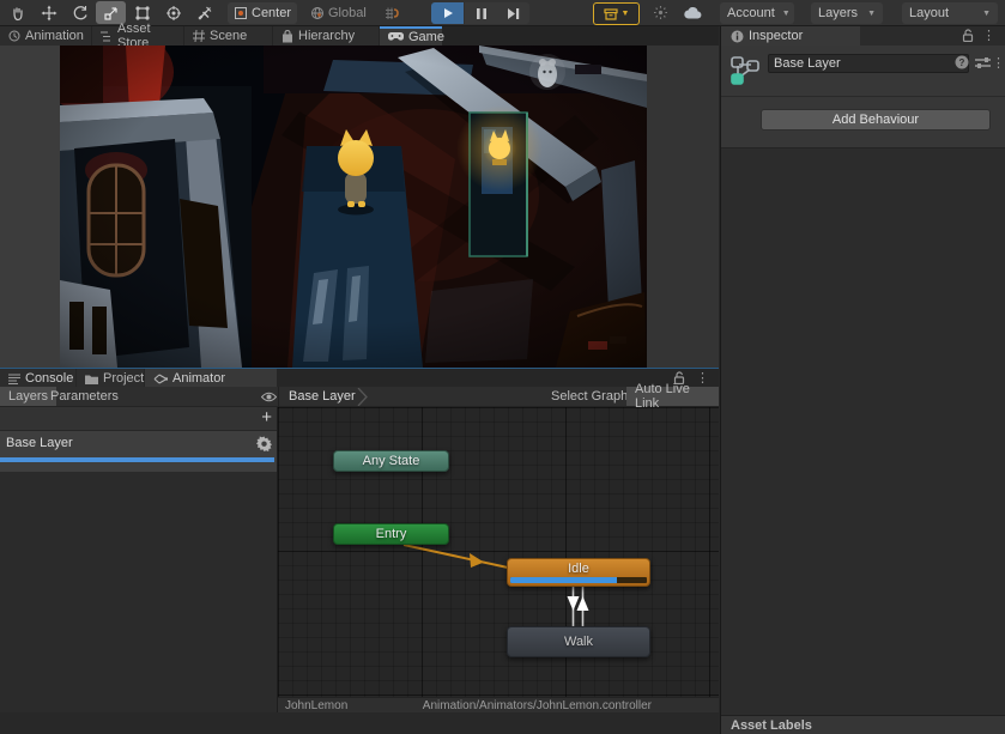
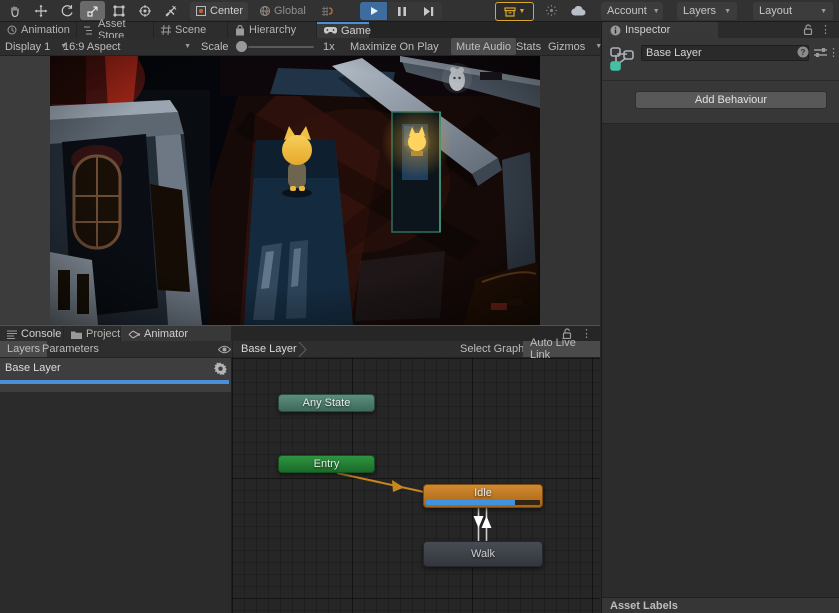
  Center
  Global
  Account
  Layers
  Layout
  Animation
  Asset Store
  Scene
  Hierarchy
  Game
+ Display 1
+ 16:9 Aspect
+ Scale
+ 1x
+ Maximize On Play
+ Mute Audio
+ Stats
+ Gizmos
  Console
  Project
  Animator
  ⋮
  Layers
  Parameters
  Base Layer
  Select Graph
  Auto Live Link
- +
  Base Layer
  Any State
  Entry
  Idle
  Walk
- JohnLemon
- Animation/Animators/JohnLemon.controller
  Inspector
  ⋮
  Base Layer
  ?
  ⋮
  Add Behaviour
  Asset Labels
